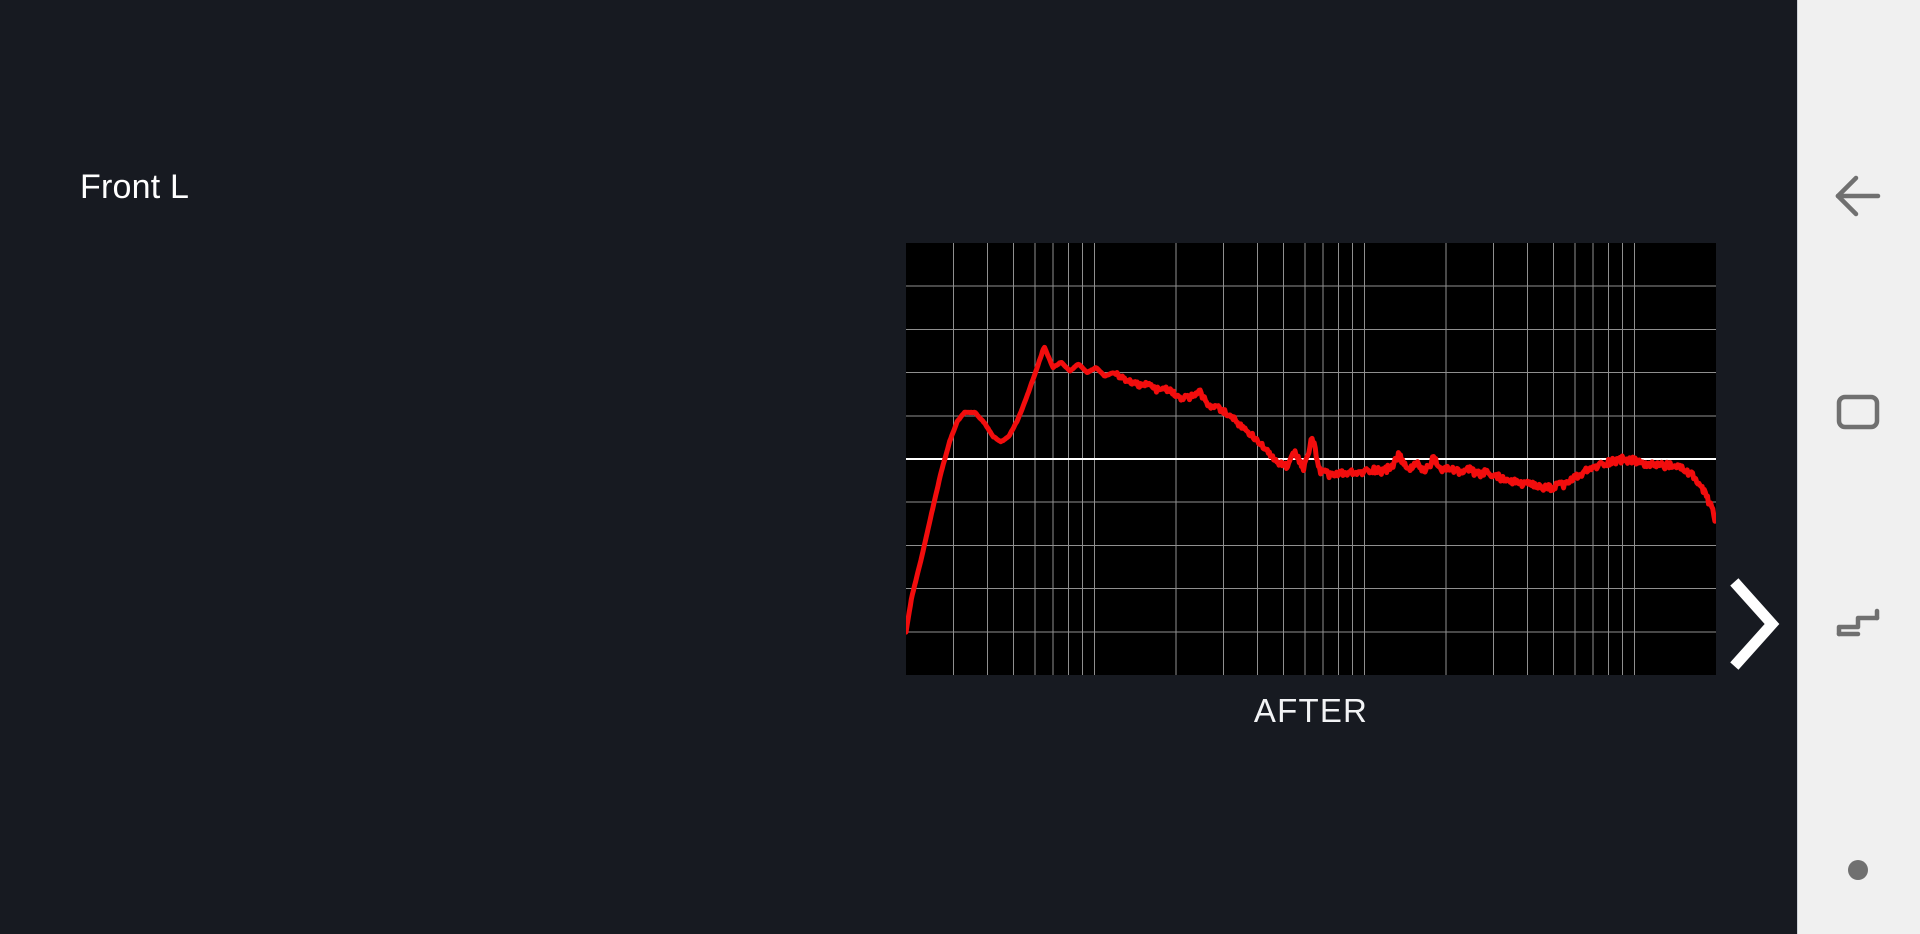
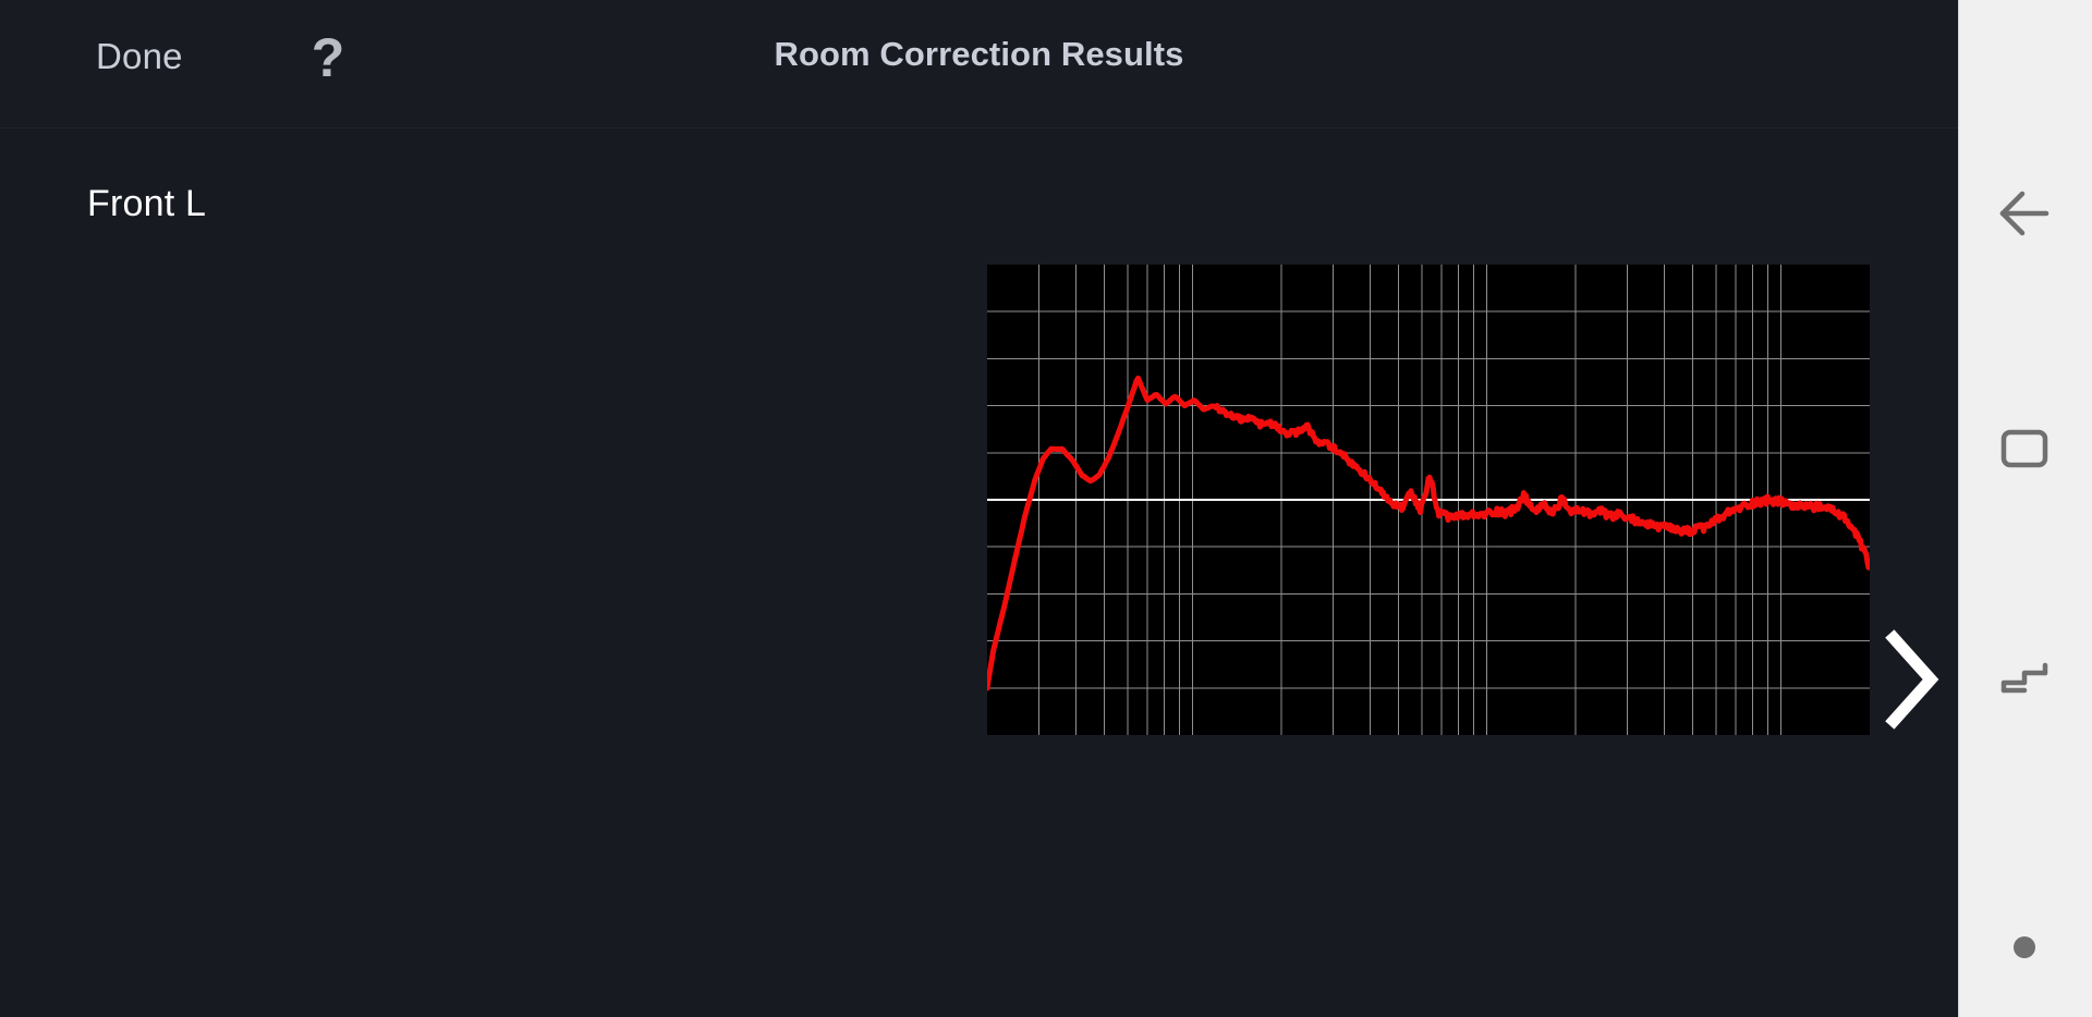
+ Done
+ ?
+ Room Correction Results
  Front L
- AFTER
